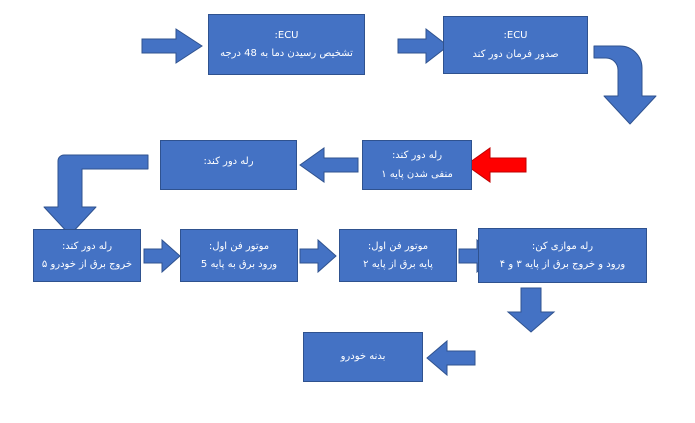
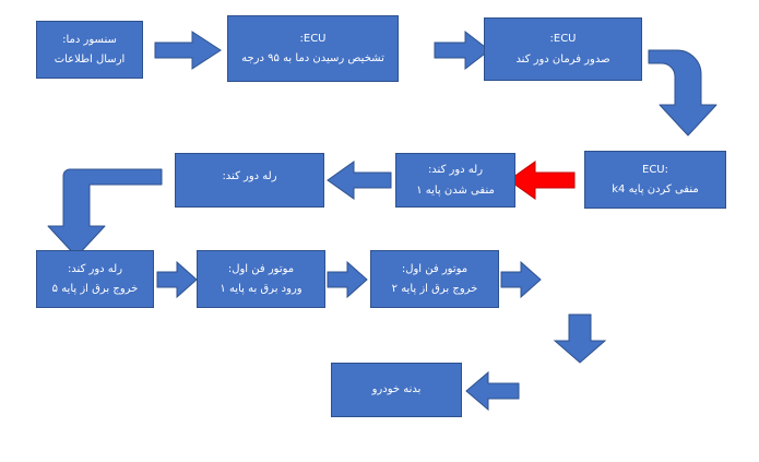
+ سنسور دما:
+ ارسال اطلاعات
  ECU:
- تشخیص رسیدن دما به 48 درجه
+ تشخیص رسیدن دما به ۹۵ درجه
  ECU:
  صدور فرمان دور کند
+ :ECU
+ منفی کردن پایه k4
  رله دور کند:
  منفی شدن پایه ۱
  رله دور کند:
  رله دور کند:
- خروج برق از خودرو ۵
+ خروج برق از پایه ۵
  موتور فن اول:
- ورود برق به پایه 5
+ ورود برق به پایه ۱
  موتور فن اول:
- پایه برق از پایه ۲
+ خروج برق از پایه ۲
- رله موازی کن:
- ورود و خروج برق از پایه ۳ و ۴
  بدنه خودرو
